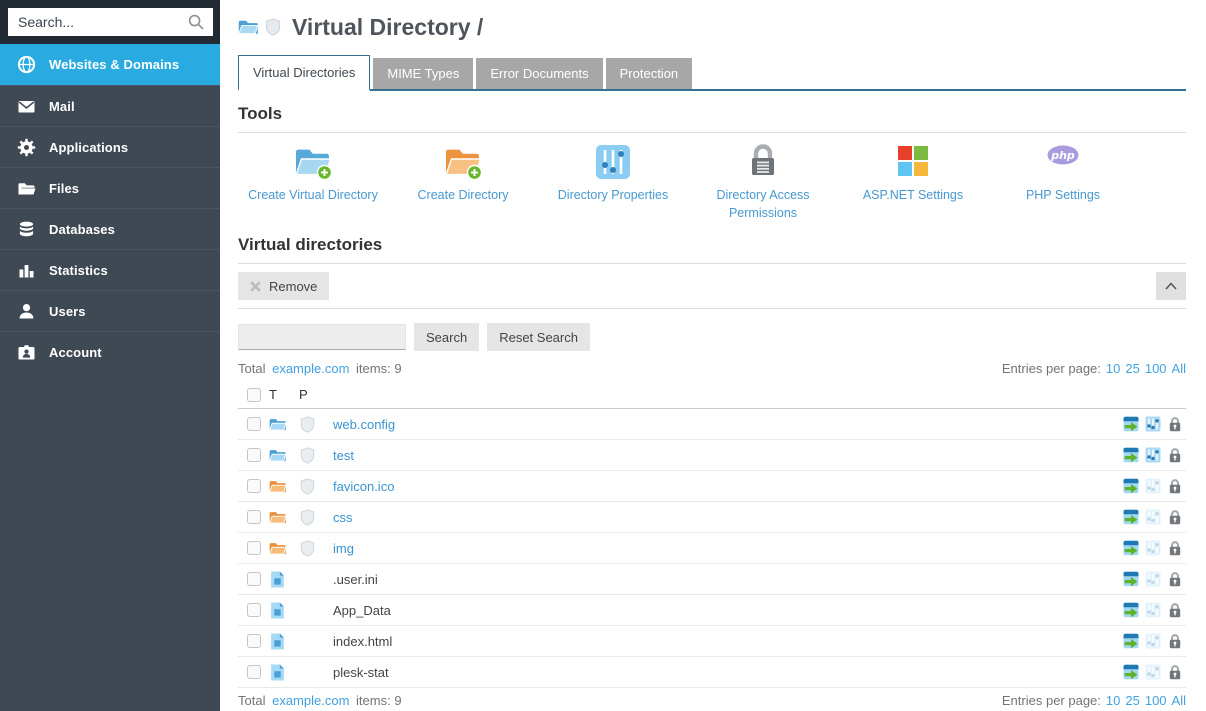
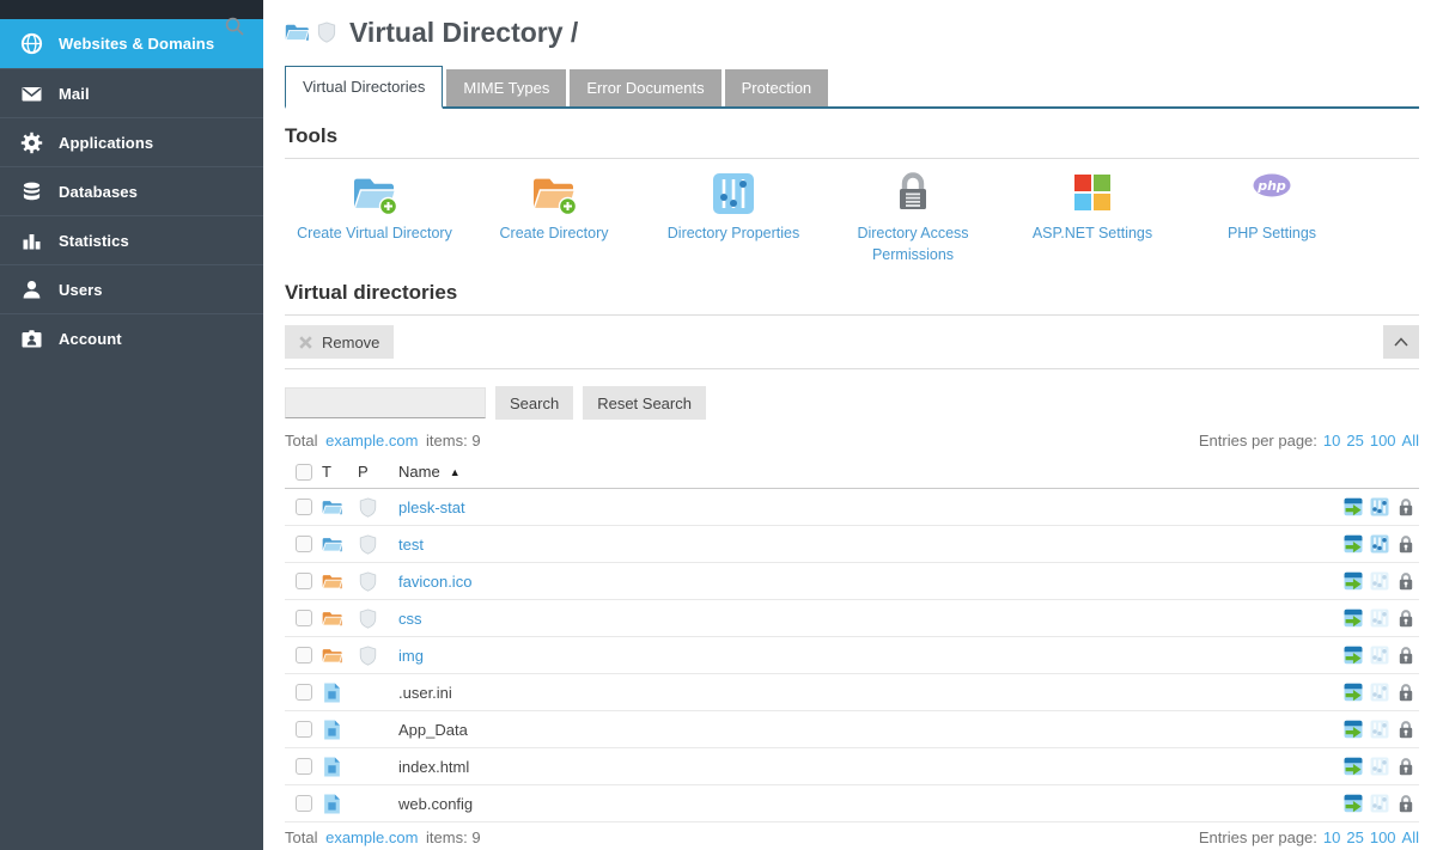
- Search...
  Websites & Domains
  Mail
  Applications
- Files
  Databases
  Statistics
  Users
  Account
  Virtual Directory /
  Virtual Directories
  MIME Types
  Error Documents
  Protection
  Tools
  Create Virtual Directory
  Create Directory
  Directory Properties
  Directory Access Permissions
  ASP.NET Settings
  PHP Settings
  Virtual directories
  Remove
  Search
  Reset Search
  Total example.com items: 9
  Entries per page:
  10
  25
  100
  All
  T
  P
+ Name
+ ▲
- web.config
+ plesk-stat
  test
  favicon.ico
  css
  img
  .user.ini
  App_Data
  index.html
- plesk-stat
+ web.config
  Total example.com items: 9
  Entries per page:
  10
  25
  100
  All
